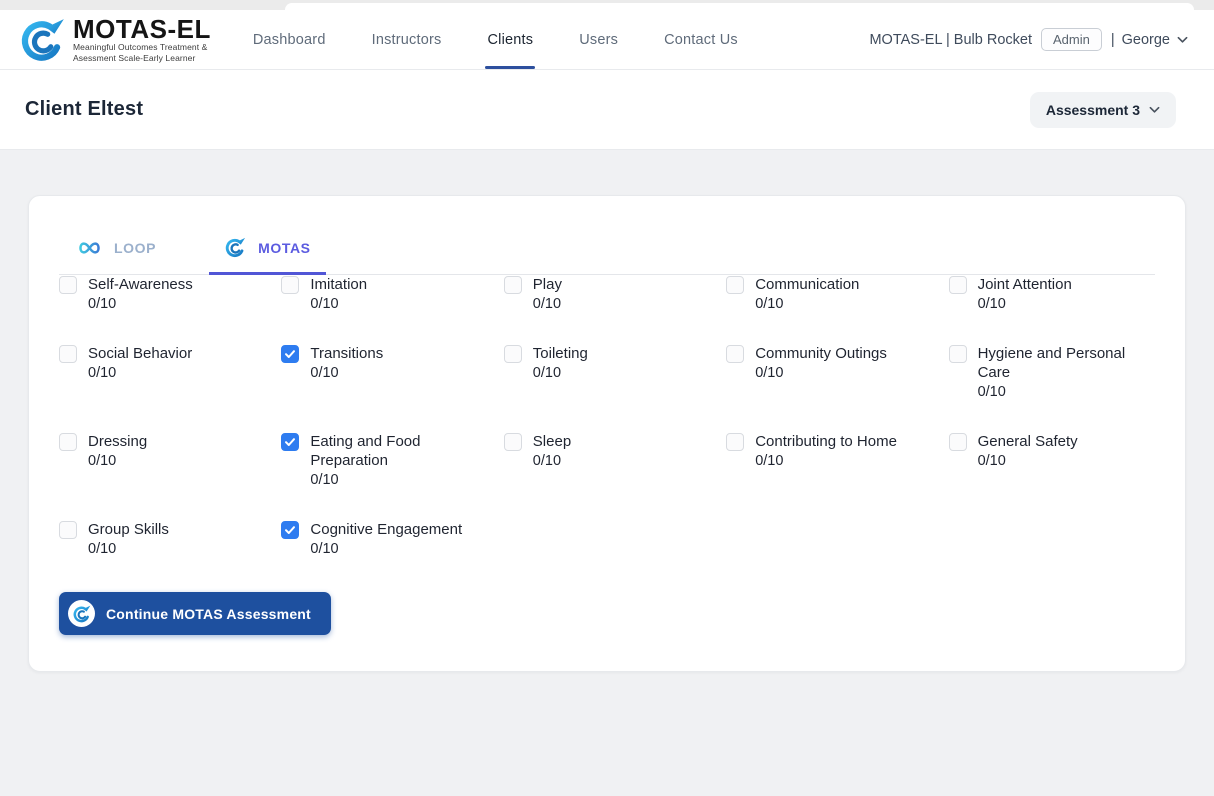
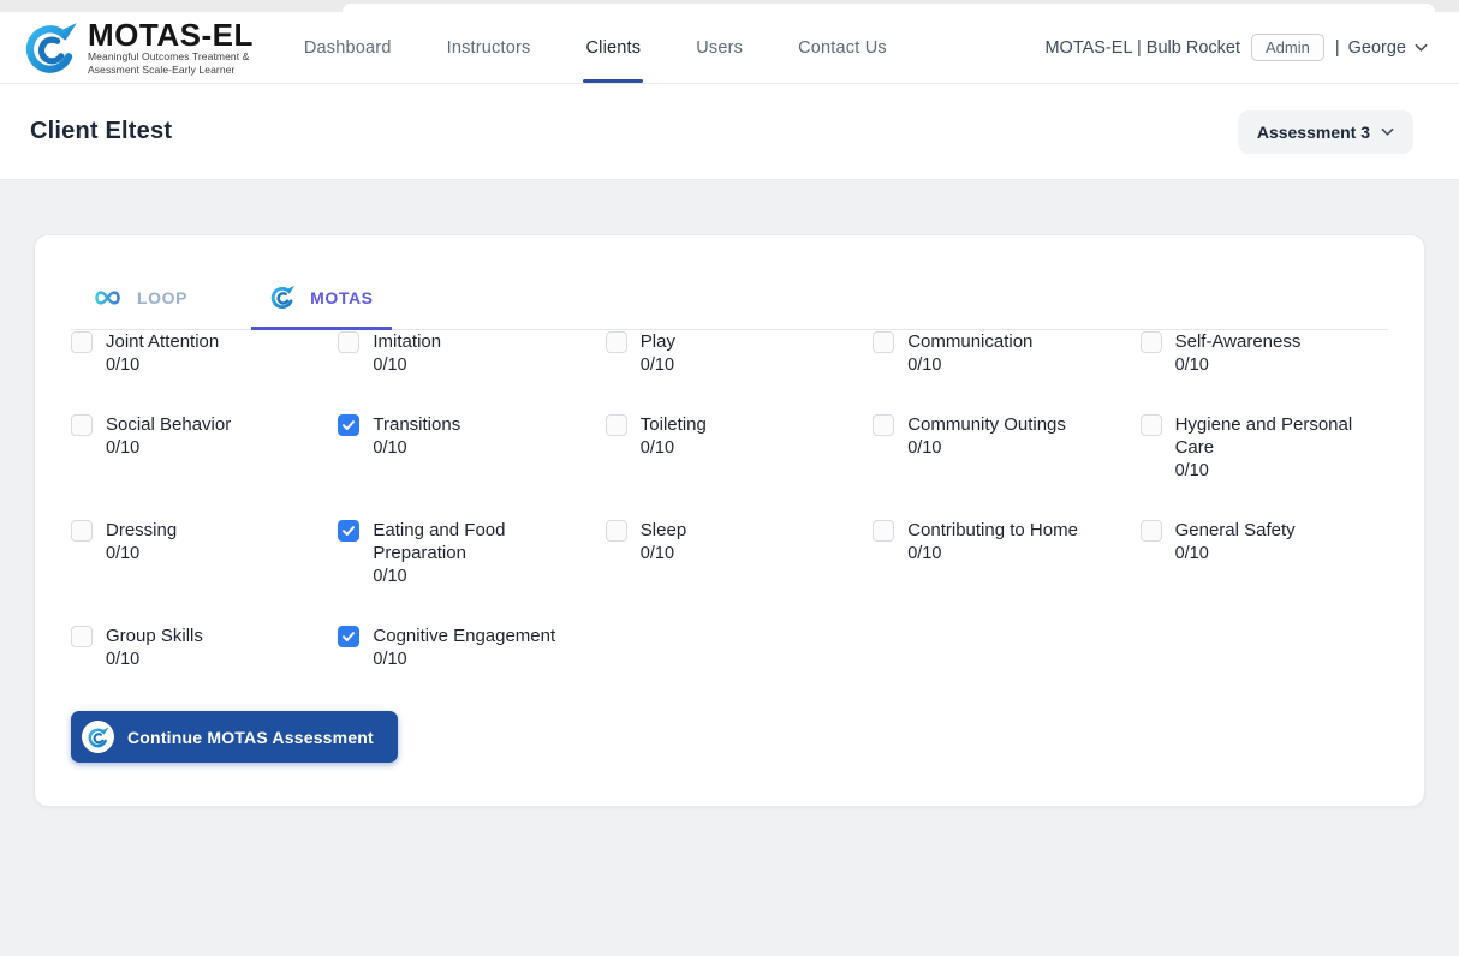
  MOTAS-EL
  Meaningful Outcomes Treatment &
  Asessment Scale-Early Learner
  Dashboard
  Instructors
  Clients
  Users
  Contact Us
  MOTAS-EL | Bulb Rocket
  Admin
  |
  George
  Client Eltest
  Assessment 3
  LOOP
  MOTAS
- Self-Awareness
+ Joint Attention
  0/10
  Imitation
  0/10
  Play
  0/10
  Communication
  0/10
- Joint Attention
+ Self-Awareness
  0/10
  Social Behavior
  0/10
  Transitions
  0/10
  Toileting
  0/10
  Community Outings
  0/10
  Hygiene and Personal Care
  0/10
  Dressing
  0/10
  Eating and Food Preparation
  0/10
  Sleep
  0/10
  Contributing to Home
  0/10
  General Safety
  0/10
  Group Skills
  0/10
  Cognitive Engagement
  0/10
  Continue MOTAS Assessment
